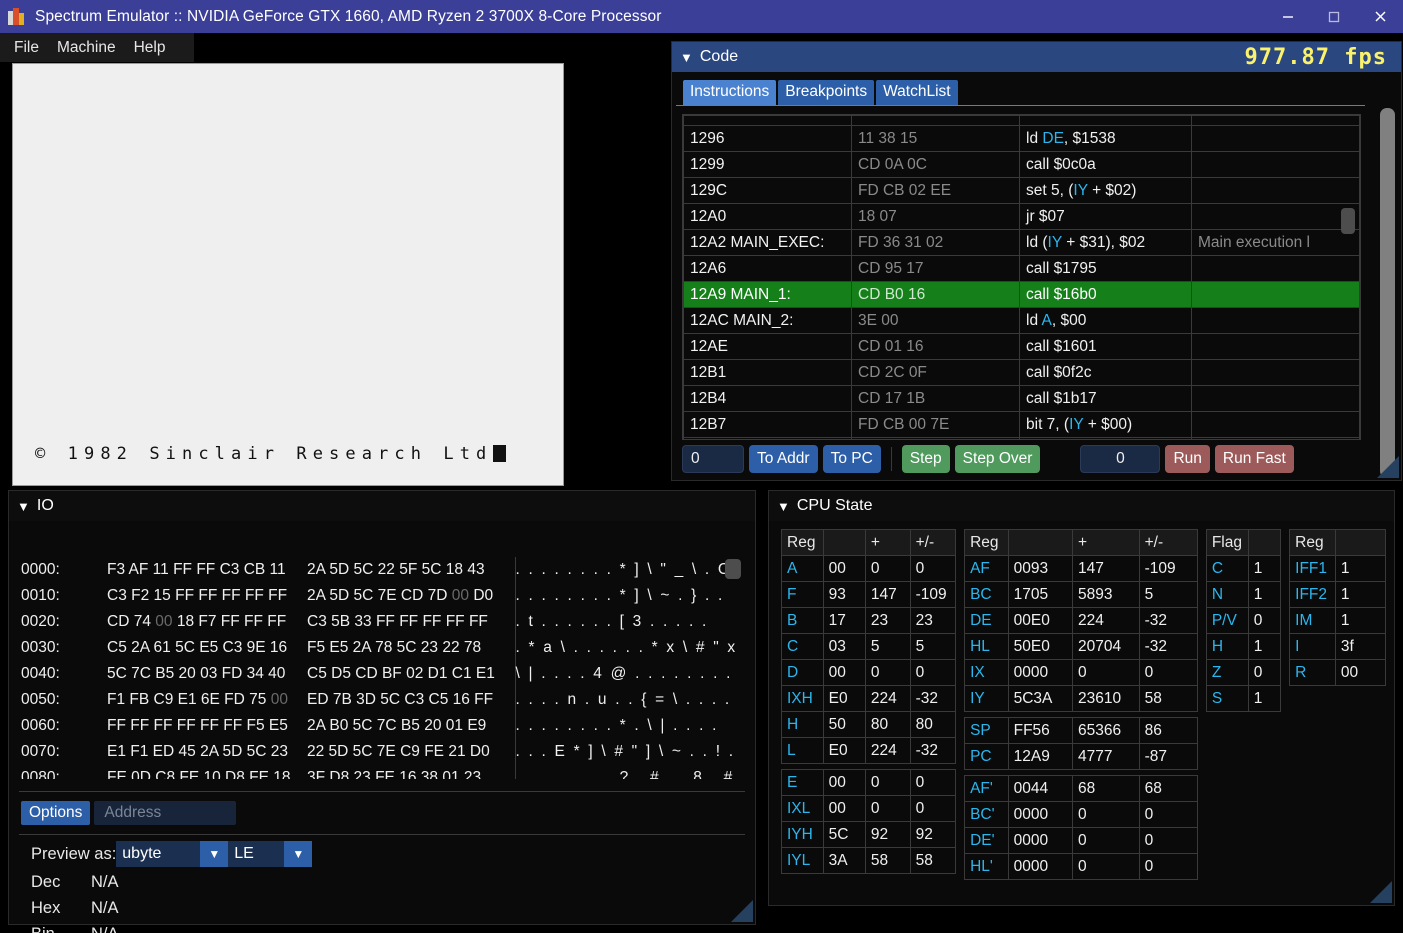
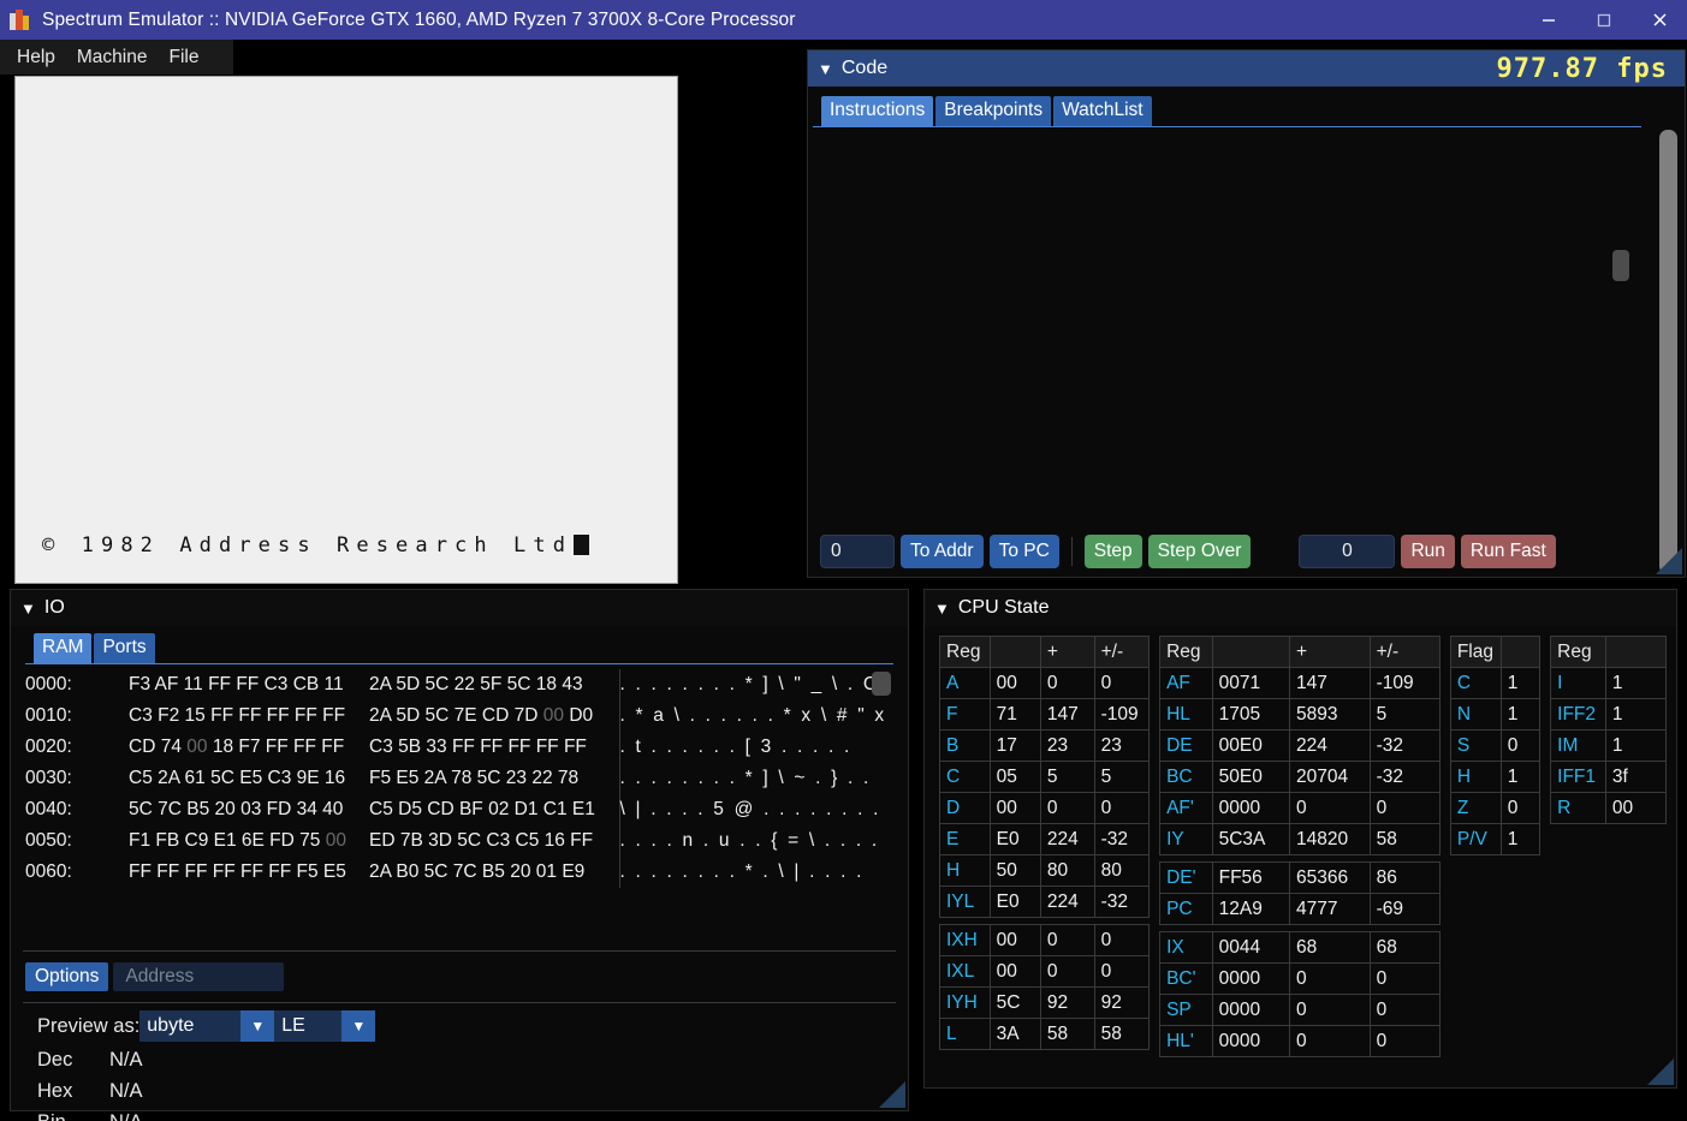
- Spectrum Emulator :: NVIDIA GeForce GTX 1660, AMD Ryzen 2 3700X 8-Core Processor
+ Spectrum Emulator :: NVIDIA GeForce GTX 1660, AMD Ryzen 7 3700X 8-Core Processor
- File
+ Help
  Machine
- Help
+ File
- © 1982 Sinclair Research Ltd
+ © 1982 Address Research Ltd
  ▼
  Code
  977.87 fps
  Instructions
  Breakpoints
  WatchList
- 1296	11 38 15	ld DE, $1538
- 1299	CD 0A 0C	call $0c0a
- 129C	FD CB 02 EE	set 5, (IY + $02)
- 12A0	18 07	jr $07
- 12A2 MAIN_EXEC:	FD 36 31 02	ld (IY + $31), $02	Main execution l
- 12A6	CD 95 17	call $1795
- 12A9 MAIN_1:	CD B0 16	call $16b0
- 12AC MAIN_2:	3E 00	ld A, $00
- 12AE	CD 01 16	call $1601
- 12B1	CD 2C 0F	call $0f2c
- 12B4	CD 17 1B	call $1b17
- 12B7	FD CB 00 7E	bit 7, (IY + $00)
  0
  To Addr
  To PC
  Step
  Step Over
  0
  Run
  Run Fast
  ▼
  IO
+ RAM
+ Ports
  0000:	F3 AF 11 FF FF C3 CB 11	2A 5D 5C 22 5F 5C 18 43	. . . . . . . . * ] \ " _ \ .
- 0010:	C3 F2 15 FF FF FF FF FF	2A 5D 5C 7E CD 7D 00 D0	. . . . . . . . * ] \ ~ . } . .
+ 0010:	C3 F2 15 FF FF FF FF FF	2A 5D 5C 7E CD 7D 00 D0	. * a \ . . . . . . * x \ # " x
  0020:	CD 74 00 18 F7 FF FF FF	C3 5B 33 FF FF FF FF FF	. t . . . . . . [ 3 . . . . .
- 0030:	C5 2A 61 5C E5 C3 9E 16	F5 E5 2A 78 5C 23 22 78	. * a \ . . . . . . * x \ # " x
+ 0030:	C5 2A 61 5C E5 C3 9E 16	F5 E5 2A 78 5C 23 22 78	. . . . . . . . * ] \ ~ . } . .
- 0040:	5C 7C B5 20 03 FD 34 40	C5 D5 CD BF 02 D1 C1 E1	\ | . . . . 4 @ . . . . . . . .
+ 0040:	5C 7C B5 20 03 FD 34 40	C5 D5 CD BF 02 D1 C1 E1	\ | . . . . 5 @ . . . . . . . .
  0050:	F1 FB C9 E1 6E FD 75 00	ED 7B 3D 5C C3 C5 16 FF	. . . . n . u . . { = \ . . . .
  0060:	FF FF FF FF FF FF F5 E5	2A B0 5C 7C B5 20 01 E9	. . . . . . . . * . \ | . . . .
- 0070:	E1 F1 ED 45 2A 5D 5C 23	22 5D 5C 7E C9 FE 21 D0	. . . E * ] \ # " ] \ ~ . . ! .
- 0080:	FE 0D C8 FE 10 D8 FE 18	3F D8 23 FE 16 38 01 23	. . . . . . . . ? . # . . 8 . #
  Options
  Address
  Preview as:
  ubyte
  ▼
  LE
  ▼
  Dec N/A
  Hex N/A
  ▼
  CPU State
  Reg		+	+/-
  A	00	0	0
- F	93	147	-109
+ F	71	147	-109
  B	17	23	23
- C	03	5	5
+ C	05	5	5
  D	00	0	0
- IXH	E0	224	-32
+ E	E0	224	-32
  H	50	80	80
- L	E0	224	-32
+ IYL	E0	224	-32
- E	00	0	0
+ IXH	00	0	0
  IXL	00	0	0
  IYH	5C	92	92
- IYL	3A	58	58
+ L	3A	58	58
  Reg		+	+/-
- AF	0093	147	-109
+ AF	0071	147	-109
- BC	1705	5893	5
+ HL	1705	5893	5
  DE	00E0	224	-32
- HL	50E0	20704	-32
+ BC	50E0	20704	-32
- IX	0000	0	0
+ AF'	0000	0	0
- IY	5C3A	23610	58
+ IY	5C3A	14820	58
- SP	FF56	65366	86
+ DE'	FF56	65366	86
- PC	12A9	4777	-87
+ PC	12A9	4777	-69
- AF'	0044	68	68
+ IX	0044	68	68
  BC'	0000	0	0
- DE'	0000	0	0
+ SP	0000	0	0
  HL'	0000	0	0
  Flag
  C	1
  N	1
- P/V	0
+ S	0
  H	1
  Z	0
- S	1
+ P/V	1
  Reg
- IFF1	1
+ I	1
  IFF2	1
  IM	1
- I	3f
+ IFF1	3f
  R	00
